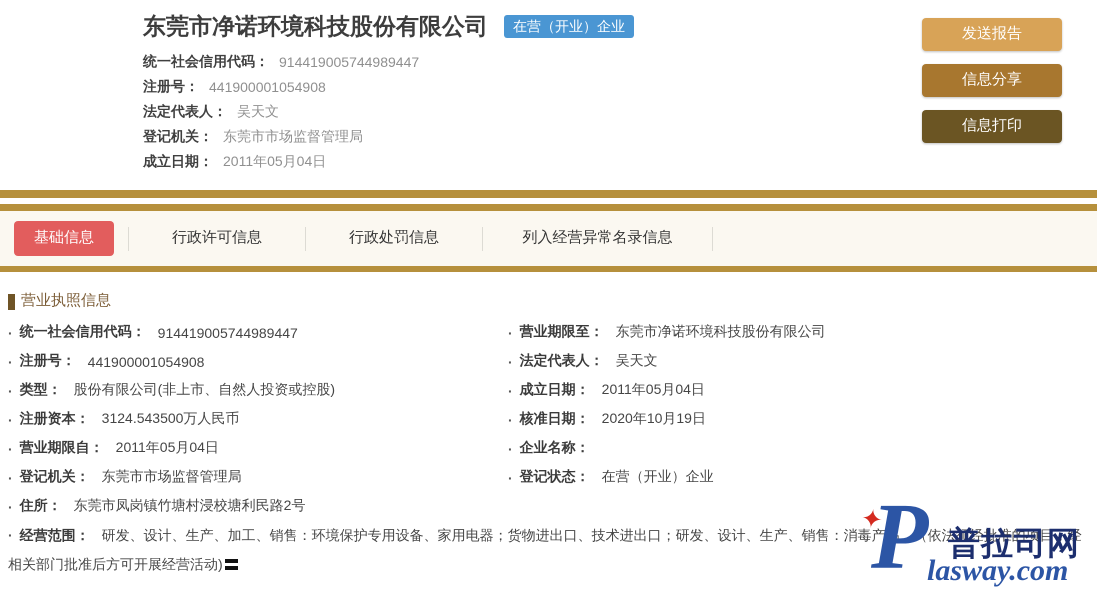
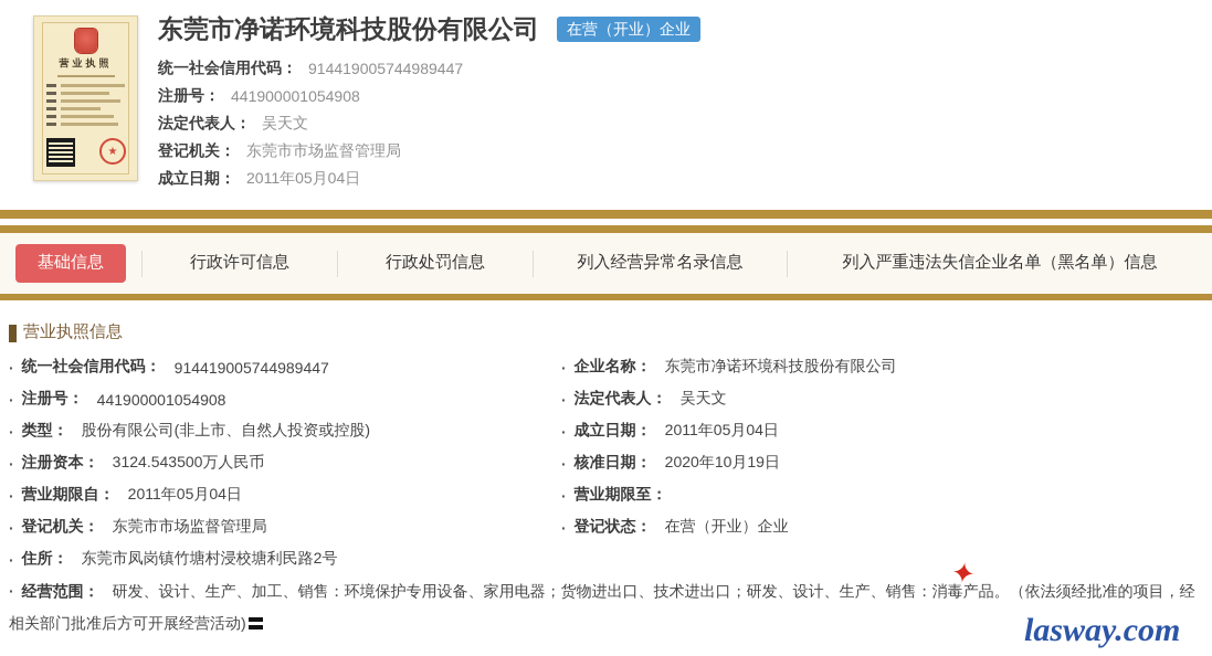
+ 营业执照
+ ★
  东莞市净诺环境科技股份有限公司
  在营（开业）企业
  统一社会信用代码：
  914419005744989447
  注册号：
  441900001054908
  法定代表人：
  吴天文
  登记机关：
  东莞市市场监督管理局
  成立日期：
  2011年05月04日
- 发送报告
- 信息分享
- 信息打印
  基础信息
  行政许可信息
  行政处罚信息
  列入经营异常名录信息
+ 列入严重违法失信企业名单（黑名单）信息
  营业执照信息
  ·
  统一社会信用代码：
  914419005744989447
  ·
  注册号：
  441900001054908
  ·
  类型：
  股份有限公司(非上市、自然人投资或控股)
  ·
  注册资本：
  3124.543500万人民币
  ·
  营业期限自：
  2011年05月04日
  ·
  登记机关：
  东莞市市场监督管理局
  ·
- 营业期限至：
+ 企业名称：
  东莞市净诺环境科技股份有限公司
  ·
  法定代表人：
  吴天文
  ·
  成立日期：
  2011年05月04日
  ·
  核准日期：
  2020年10月19日
  ·
- 企业名称：
+ 营业期限至：
  ·
  登记状态：
  在营（开业）企业
  ·
  住所：
  东莞市凤岗镇竹塘村浸校塘利民路2号
  · 经营范围： 研发、设计、生产、加工、销售：环境保护专用设备、家用电器；货物进出口、技术进出口；研发、设计、生产、销售：消毒产品。（依法须经批准的项目，经相关部门批准后方可开展经营活动)
- P
- 普拉司网
  lasway.com
